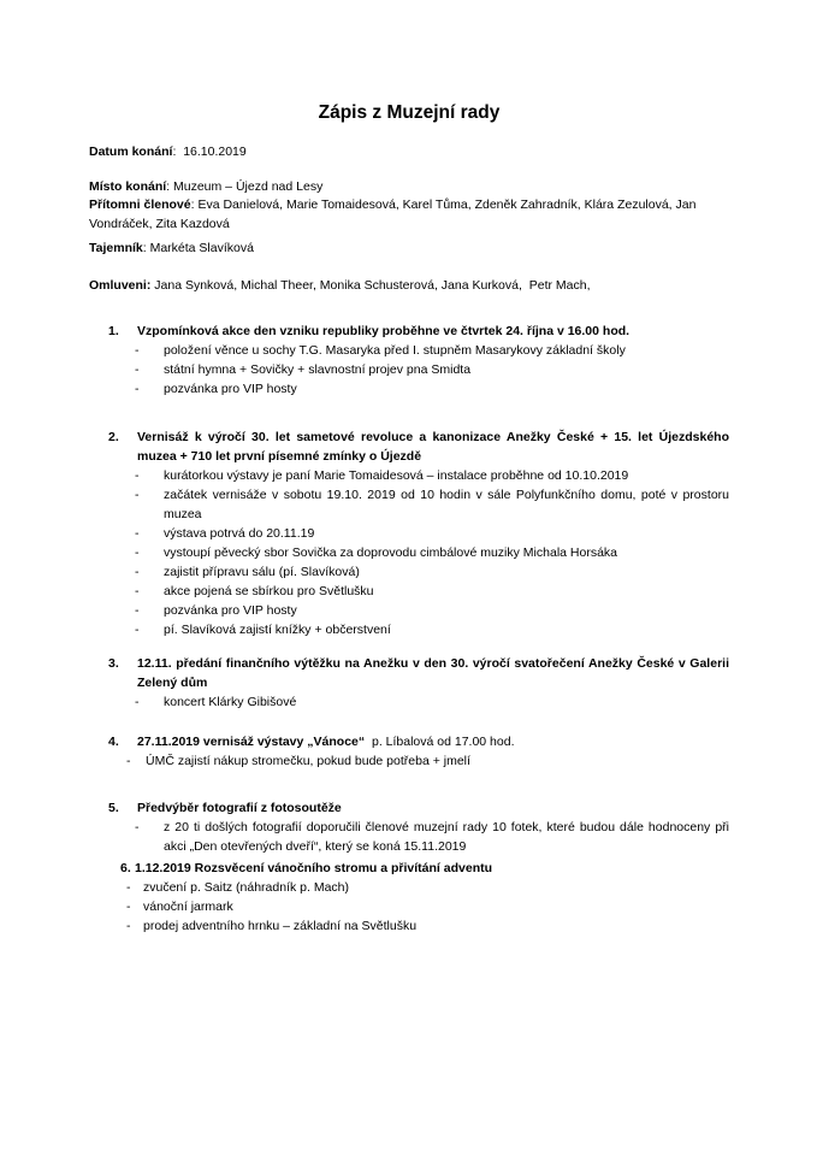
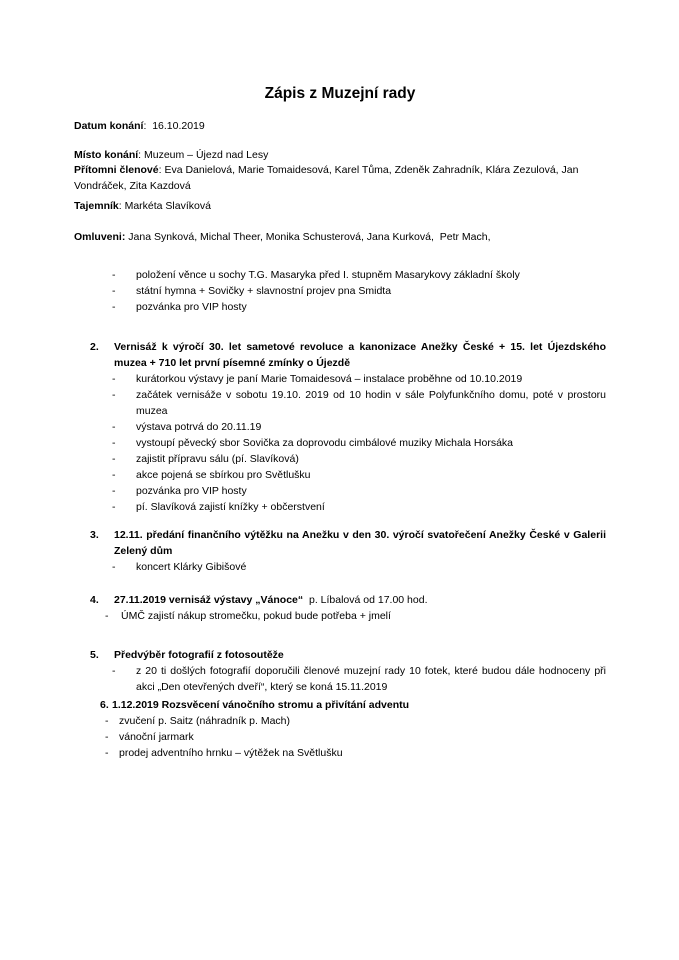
  Zápis z Muzejní rady
  Datum konání: 16.10.2019
  Místo konání: Muzeum – Újezd nad Lesy
  Přítomni členové: Eva Danielová, Marie Tomaidesová, Karel Tůma, Zdeněk Zahradník, Klára Zezulová, Jan Vondráček, Zita Kazdová
  Tajemník: Markéta Slavíková
  Omluveni: Jana Synková, Michal Theer, Monika Schusterová, Jana Kurková, Petr Mach,
- 1.
- Vzpomínková akce den vzniku republiky proběhne ve čtvrtek 24. října v 16.00 hod.
  -
  položení věnce u sochy T.G. Masaryka před I. stupněm Masarykovy základní školy
  -
  státní hymna + Sovičky + slavnostní projev pna Smidta
  -
  pozvánka pro VIP hosty
  2.
  Vernisáž k výročí 30. let sametové revoluce a kanonizace Anežky České + 15. let Újezdského muzea + 710 let první písemné zmínky o Újezdě
  -
  kurátorkou výstavy je paní Marie Tomaidesová – instalace proběhne od 10.10.2019
  -
  začátek vernisáže v sobotu 19.10. 2019 od 10 hodin v sále Polyfunkčního domu, poté v prostoru muzea
  -
  výstava potrvá do 20.11.19
  -
  vystoupí pěvecký sbor Sovička za doprovodu cimbálové muziky Michala Horsáka
  -
  zajistit přípravu sálu (pí. Slavíková)
  -
  akce pojená se sbírkou pro Světlušku
  -
  pozvánka pro VIP hosty
  -
  pí. Slavíková zajistí knížky + občerstvení
  3.
  12.11. předání finančního výtěžku na Anežku v den 30. výročí svatořečení Anežky České v Galerii Zelený dům
  -
  koncert Klárky Gibišové
  4.
  27.11.2019 vernisáž výstavy „Vánoce“ p. Líbalová od 17.00 hod.
  -
  ÚMČ zajistí nákup stromečku, pokud bude potřeba + jmelí
  5.
  Předvýběr fotografií z fotosoutěže
  -
  z 20 ti došlých fotografií doporučili členové muzejní rady 10 fotek, které budou dále hodnoceny při akci „Den otevřených dveří“, který se koná 15.11.2019
  6.
  1.12.2019 Rozsvěcení vánočního stromu a přivítání adventu
  -
  zvučení p. Saitz (náhradník p. Mach)
  -
  vánoční jarmark
  -
- prodej adventního hrnku – základní na Světlušku
+ prodej adventního hrnku – výtěžek na Světlušku
